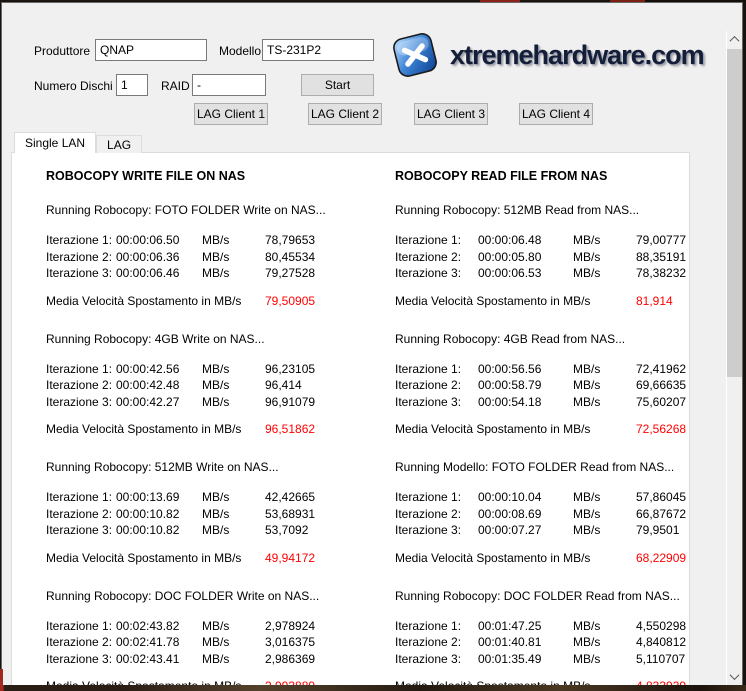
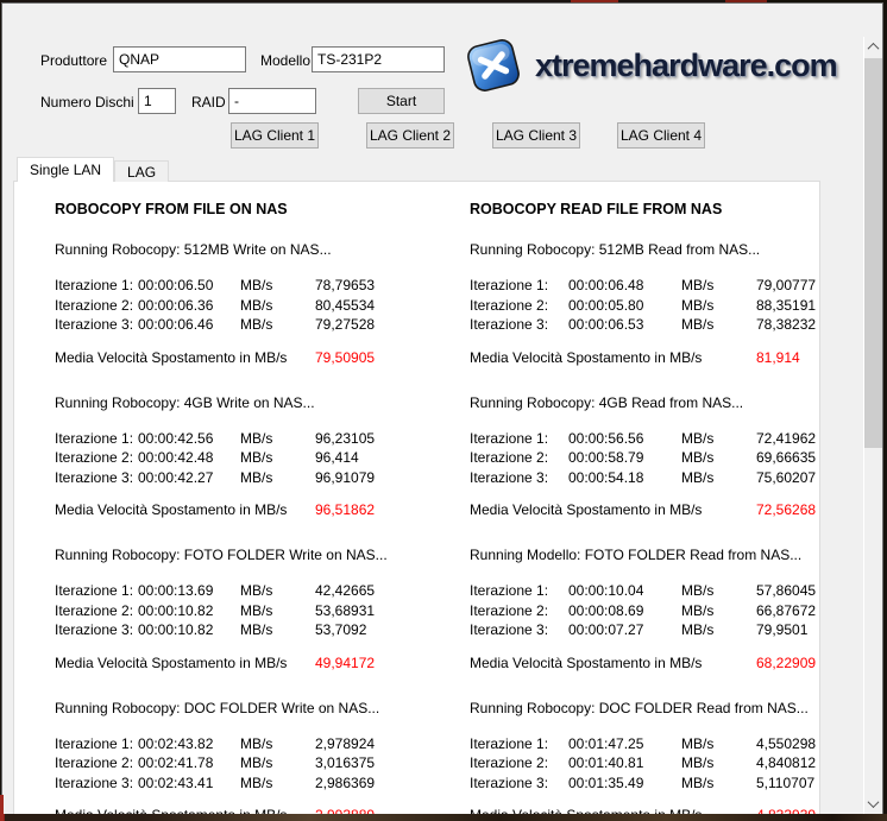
  Produttore
  QNAP
  Modello
  TS-231P2
  xtremehardware.com
  Numero Dischi
  1
  RAID
  -
  Start
  LAG Client 1
  LAG Client 2
  LAG Client 3
  LAG Client 4
  Single LAN
  LAG
- ROBOCOPY WRITE FILE ON NAS
+ ROBOCOPY FROM FILE ON NAS
- Running Robocopy: FOTO FOLDER Write on NAS...
+ Running Robocopy: 512MB Write on NAS...
  Iterazione 1:
  00:00:06.50
  MB/s
  78,79653
  Iterazione 2:
  00:00:06.36
  MB/s
  80,45534
  Iterazione 3:
  00:00:06.46
  MB/s
  79,27528
  Media Velocità Spostamento in MB/s
  79,50905
  Running Robocopy: 4GB Write on NAS...
  Iterazione 1:
  00:00:42.56
  MB/s
  96,23105
  Iterazione 2:
  00:00:42.48
  MB/s
  96,414
  Iterazione 3:
  00:00:42.27
  MB/s
  96,91079
  Media Velocità Spostamento in MB/s
  96,51862
- Running Robocopy: 512MB Write on NAS...
+ Running Robocopy: FOTO FOLDER Write on NAS...
  Iterazione 1:
  00:00:13.69
  MB/s
  42,42665
  Iterazione 2:
  00:00:10.82
  MB/s
  53,68931
  Iterazione 3:
  00:00:10.82
  MB/s
  53,7092
  Media Velocità Spostamento in MB/s
  49,94172
  Running Robocopy: DOC FOLDER Write on NAS...
  Iterazione 1:
  00:02:43.82
  MB/s
  2,978924
  Iterazione 2:
  00:02:41.78
  MB/s
  3,016375
  Iterazione 3:
  00:02:43.41
  MB/s
  2,986369
  ROBOCOPY READ FILE FROM NAS
  Running Robocopy: 512MB Read from NAS...
  Iterazione 1:
  00:00:06.48
  MB/s
  79,00777
  Iterazione 2:
  00:00:05.80
  MB/s
  88,35191
  Iterazione 3:
  00:00:06.53
  MB/s
  78,38232
  Media Velocità Spostamento in MB/s
  81,914
  Running Robocopy: 4GB Read from NAS...
  Iterazione 1:
  00:00:56.56
  MB/s
  72,41962
  Iterazione 2:
  00:00:58.79
  MB/s
  69,66635
  Iterazione 3:
  00:00:54.18
  MB/s
  75,60207
  Media Velocità Spostamento in MB/s
  72,56268
  Running Modello: FOTO FOLDER Read from NAS...
  Iterazione 1:
  00:00:10.04
  MB/s
  57,86045
  Iterazione 2:
  00:00:08.69
  MB/s
  66,87672
  Iterazione 3:
  00:00:07.27
  MB/s
  79,9501
  Media Velocità Spostamento in MB/s
  68,22909
  Running Robocopy: DOC FOLDER Read from NAS...
  Iterazione 1:
  00:01:47.25
  MB/s
  4,550298
  Iterazione 2:
  00:01:40.81
  MB/s
  4,840812
  Iterazione 3:
  00:01:35.49
  MB/s
  5,110707
